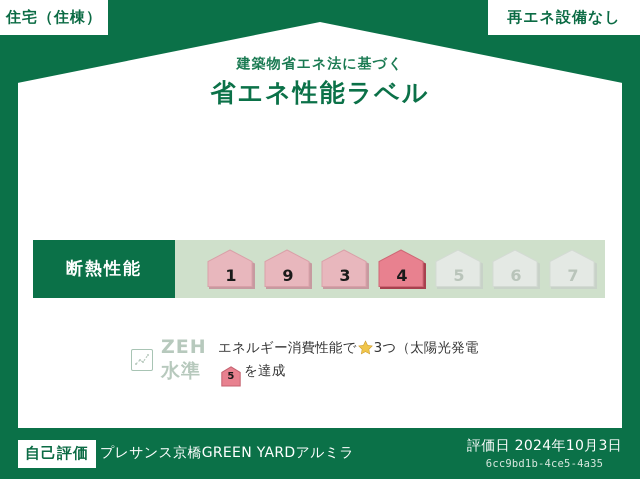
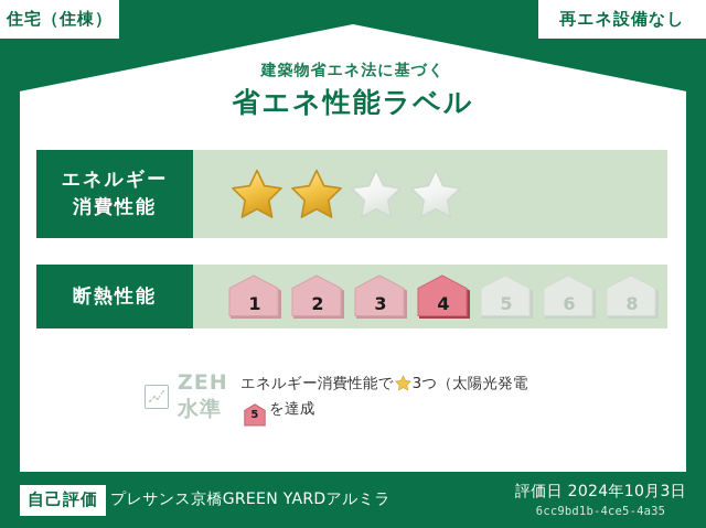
  住宅（住棟）
  再エネ設備なし
  建築物省エネ法に基づく
  省エネ性能ラベル
+ エネルギー
+ 消費性能
  断熱性能
  1
- 9
+ 2
  3
  4
  5
  6
- 7
+ 8
  ZEH水準
  エネルギー消費性能で 3つ（太陽光発電
  5
  を達成
  自己評価
  プレサンス京橋GREEN YARDアルミラ
  評価日 2024年10月3日
  6cc9bd1b-4ce5-4a35
